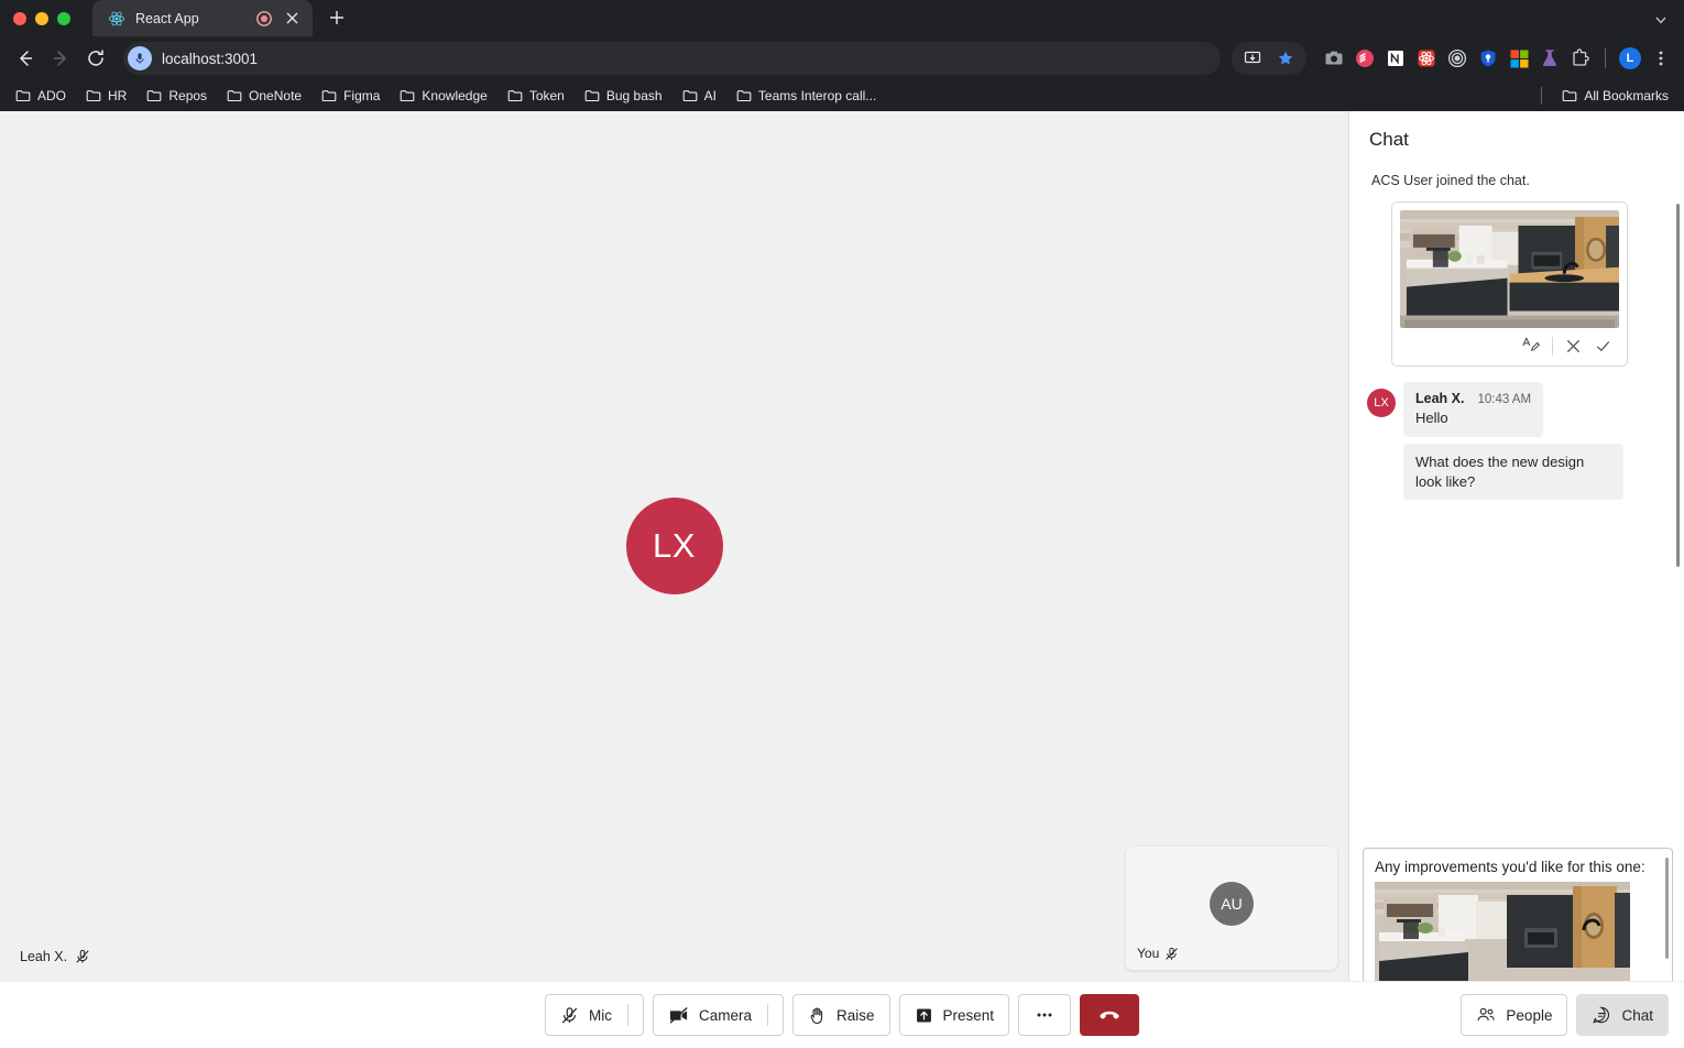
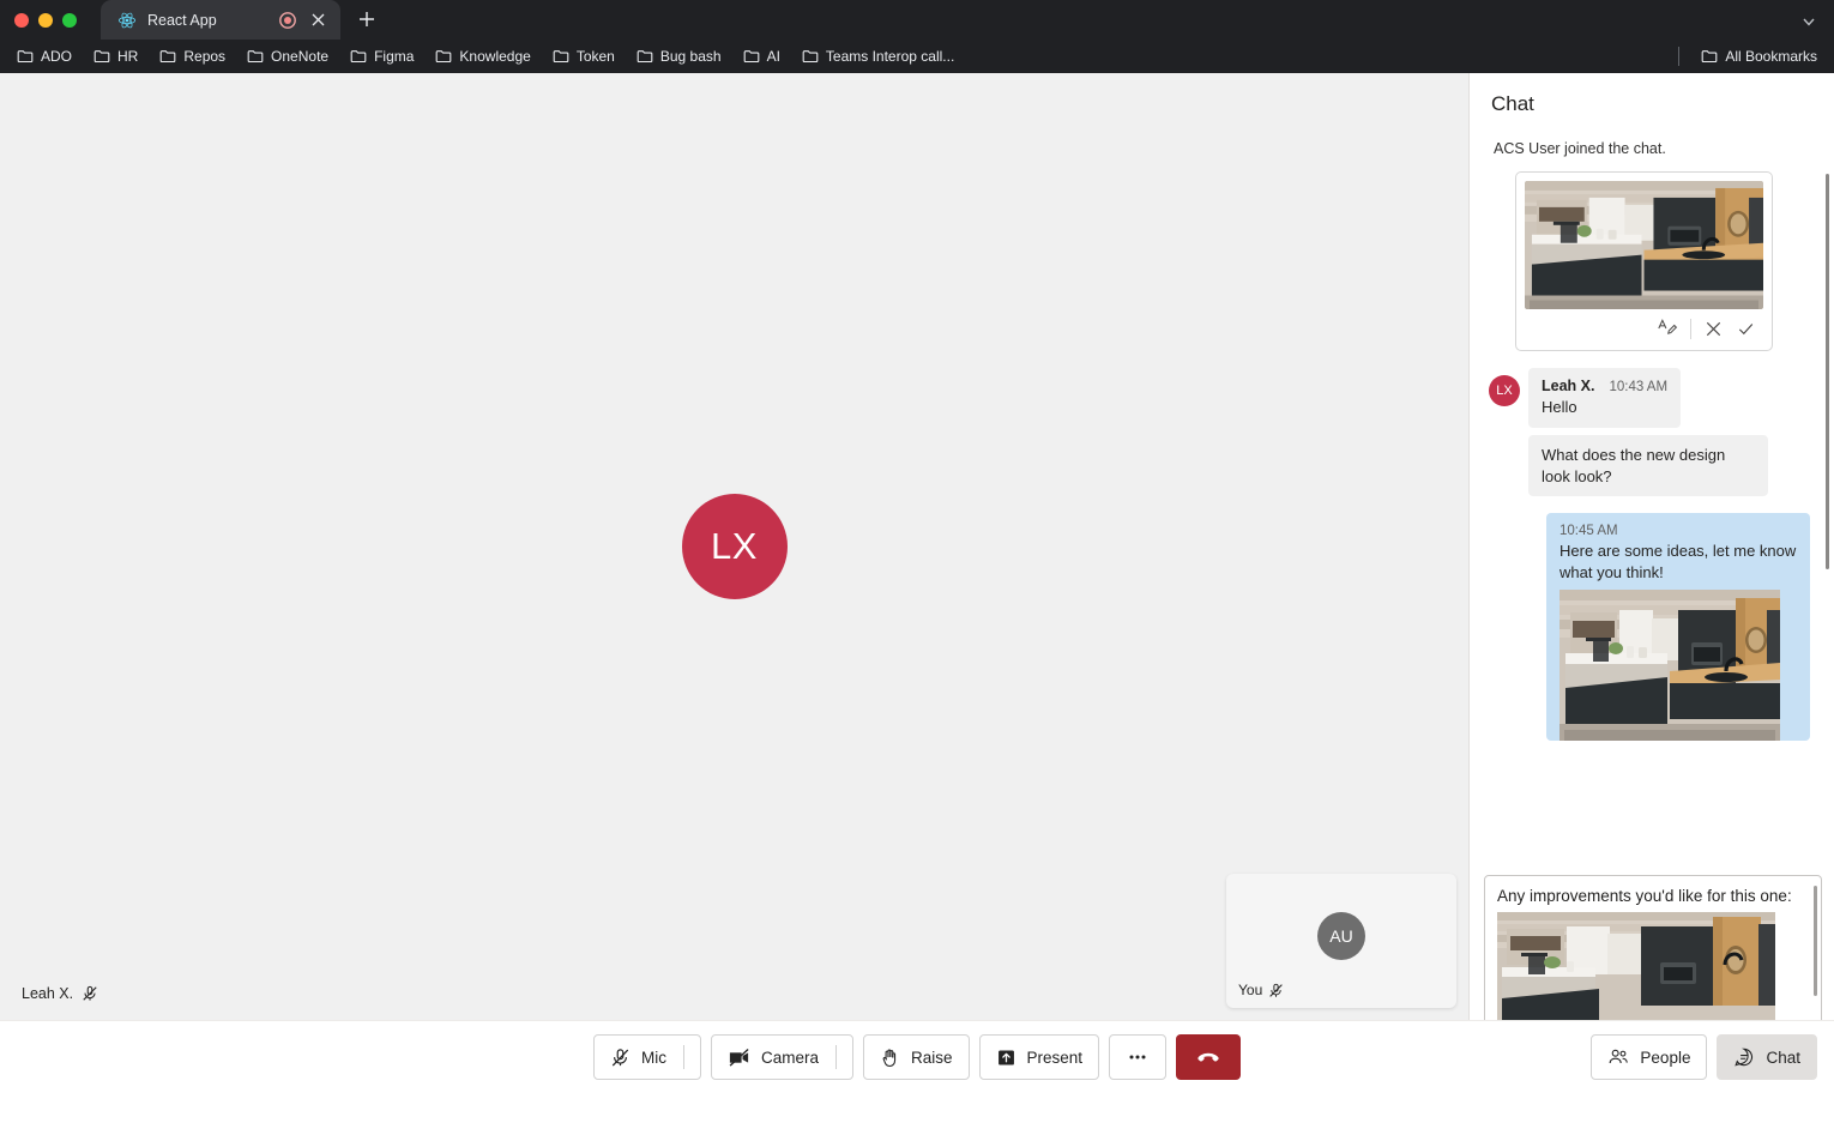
  React App
- localhost:3001
- L
  ADO
  HR
  Repos
  OneNote
  Figma
  Knowledge
  Token
  Bug bash
  AI
  Teams Interop call...
  All Bookmarks
  LX
  Leah X.
  AU
  You
  Chat
  ACS User joined the chat.
  LX
  Leah X.
  10:43 AM
  Hello
- What does the new design look like?
+ What does the new design look look?
+ 10:45 AM
+ Here are some ideas, let me know what you think!
  Any improvements you'd like for this one:
  Mic
  Camera
  Raise
  Present
  People
  Chat
